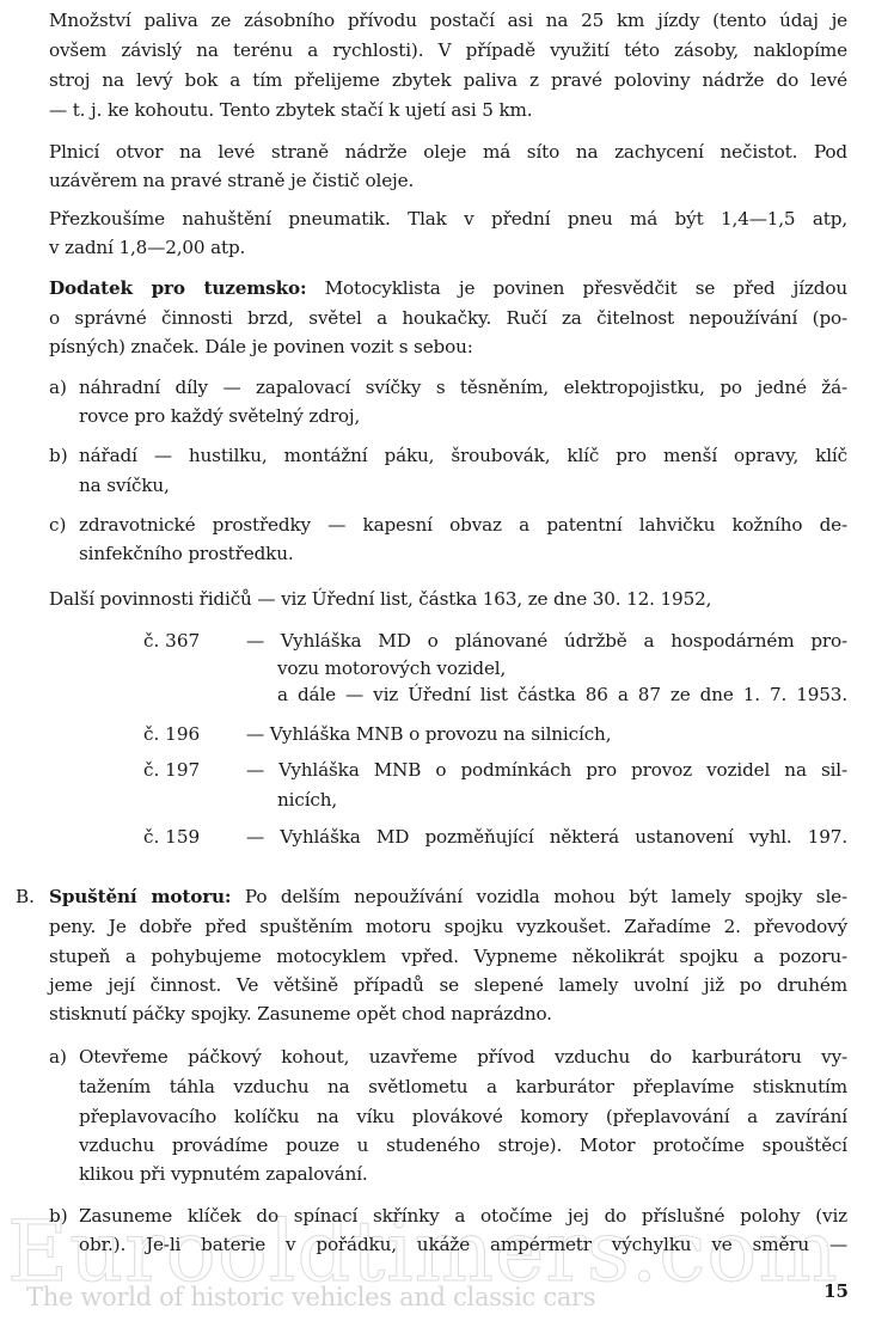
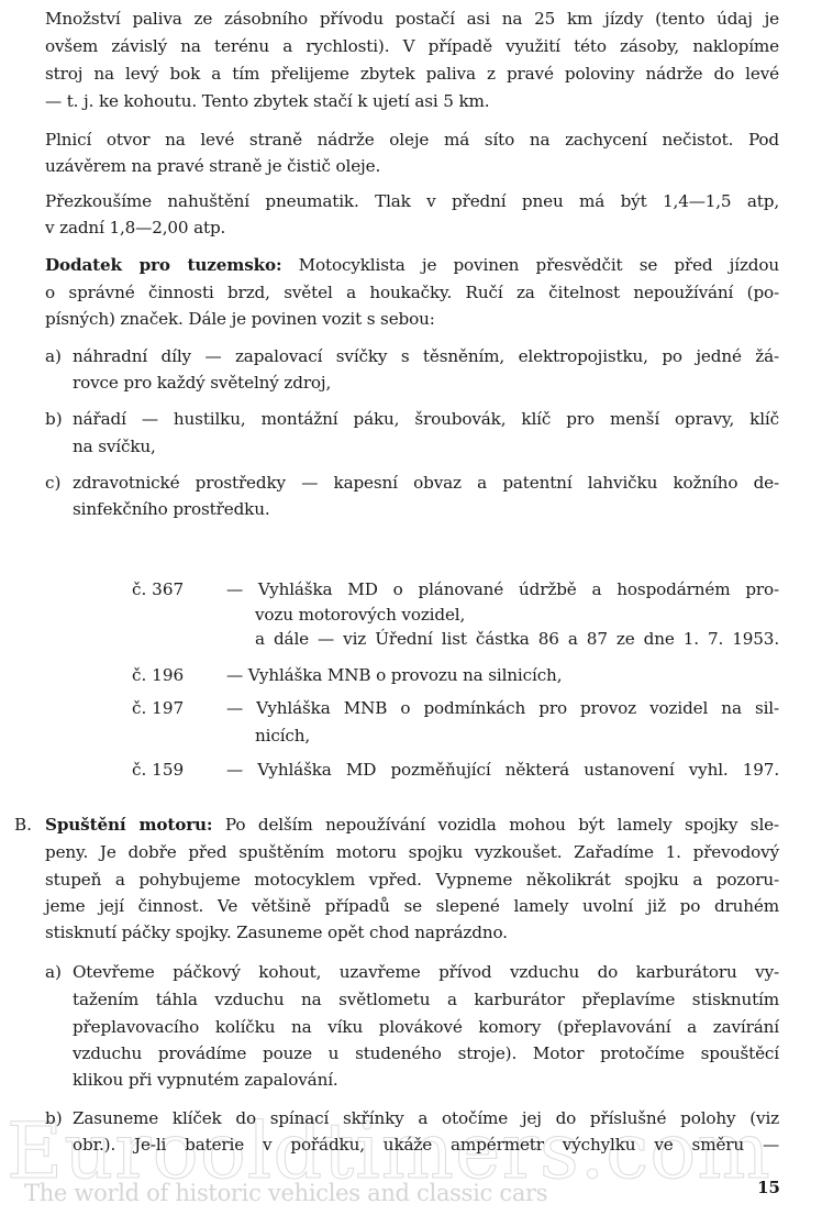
  Eurooldtimers.com
  The world of historic vehicles and classic cars
  Množství paliva ze zásobního přívodu postačí asi na 25 km jízdy (tento údaj je
  ovšem závislý na terénu a rychlosti). V případě využití této zásoby, naklopíme
  stroj na levý bok a tím přelijeme zbytek paliva z pravé poloviny nádrže do levé
  — t. j. ke kohoutu. Tento zbytek stačí k ujetí asi 5 km.
  Plnicí otvor na levé straně nádrže oleje má síto na zachycení nečistot. Pod
  uzávěrem na pravé straně je čistič oleje.
  Přezkoušíme nahuštění pneumatik. Tlak v přední pneu má být 1,4—1,5 atp,
  v zadní 1,8—2,00 atp.
  Dodatek pro tuzemsko: Motocyklista je povinen přesvědčit se před jízdou
  o správné činnosti brzd, světel a houkačky. Ručí za čitelnost nepoužívání (po-
  písných) značek. Dále je povinen vozit s sebou:
  a)
  náhradní díly — zapalovací svíčky s těsněním, elektropojistku, po jedné žá-
  rovce pro každý světelný zdroj,
  b)
  nářadí — hustilku, montážní páku, šroubovák, klíč pro menší opravy, klíč
  na svíčku,
  c)
  zdravotnické prostředky — kapesní obvaz a patentní lahvičku kožního de-
  sinfekčního prostředku.
- Další povinnosti řidičů — viz Úřední list, částka 163, ze dne 30. 12. 1952,
  č. 367
  — Vyhláška MD o plánované údržbě a hospodárném pro-
  vozu motorových vozidel,
  a dále — viz Úřední list částka 86 a 87 ze dne 1. 7. 1953.
  č. 196
  — Vyhláška MNB o provozu na silnicích,
  č. 197
  — Vyhláška MNB o podmínkách pro provoz vozidel na sil-
  nicích,
  č. 159
  — Vyhláška MD pozměňující některá ustanovení vyhl. 197.
  B.
  Spuštění motoru: Po delším nepoužívání vozidla mohou být lamely spojky sle-
- peny. Je dobře před spuštěním motoru spojku vyzkoušet. Zařadíme 2. převodový
+ peny. Je dobře před spuštěním motoru spojku vyzkoušet. Zařadíme 1. převodový
  stupeň a pohybujeme motocyklem vpřed. Vypneme několikrát spojku a pozoru-
  jeme její činnost. Ve většině případů se slepené lamely uvolní již po druhém
  stisknutí páčky spojky. Zasuneme opět chod naprázdno.
  a)
  Otevřeme páčkový kohout, uzavřeme přívod vzduchu do karburátoru vy-
  tažením táhla vzduchu na světlometu a karburátor přeplavíme stisknutím
  přeplavovacího kolíčku na víku plovákové komory (přeplavování a zavírání
  vzduchu provádíme pouze u studeného stroje). Motor protočíme spouštěcí
  klikou při vypnutém zapalování.
  b)
  Zasuneme klíček do spínací skřínky a otočíme jej do příslušné polohy (viz
  obr.). Je-li baterie v pořádku, ukáže ampérmetr výchylku ve směru —
  15
